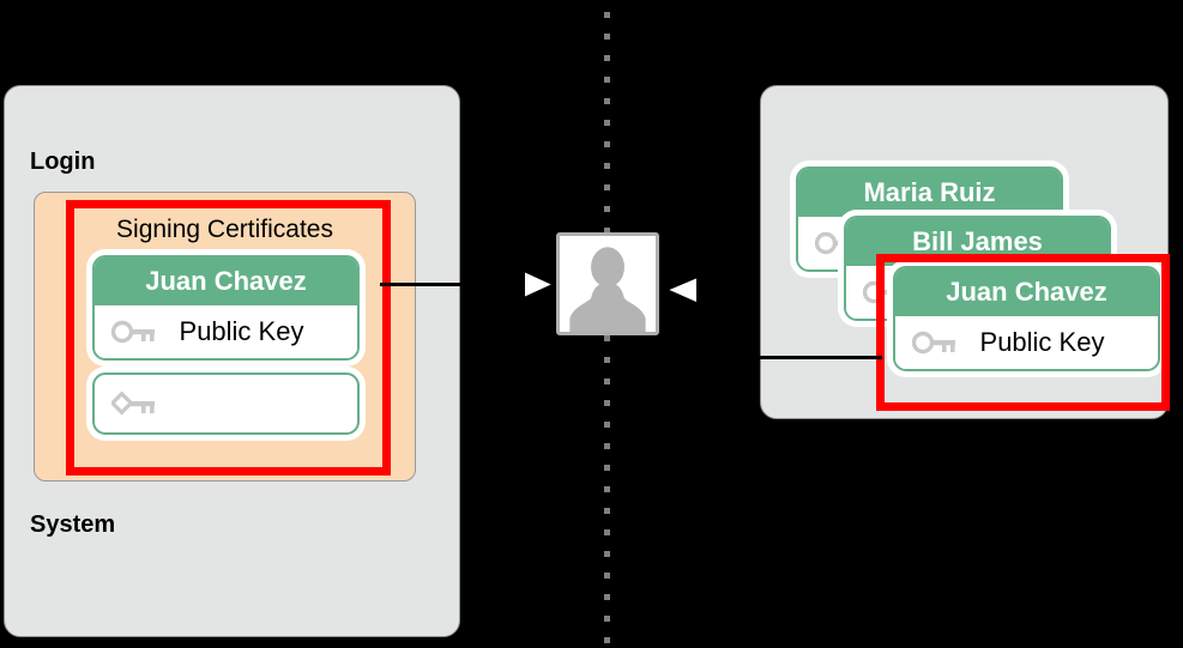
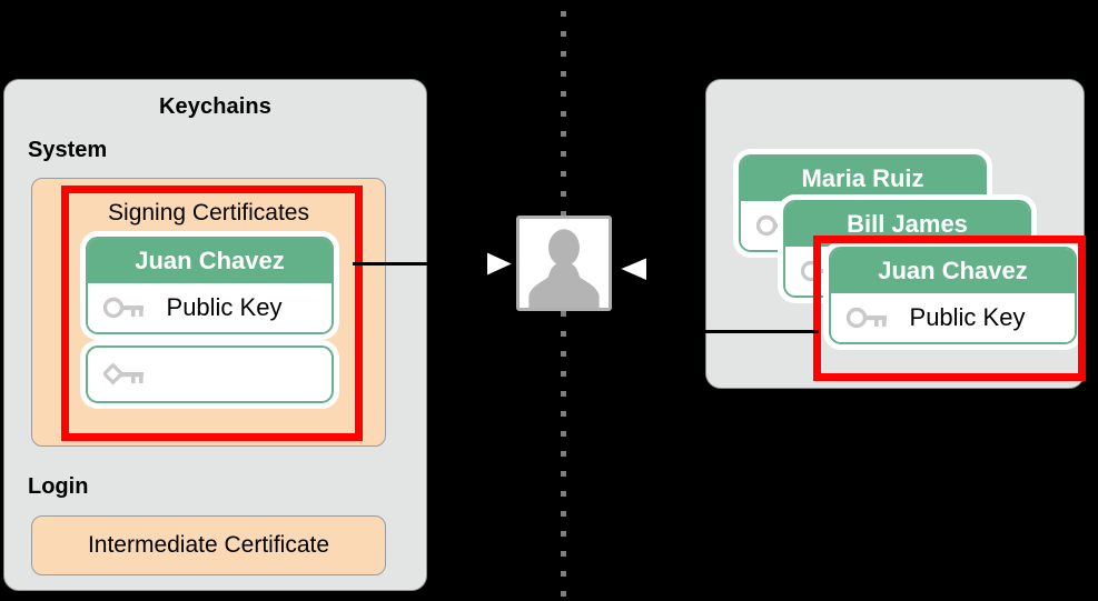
+ Keychains
- Login
+ System
  Signing Certificates
  Juan Chavez
  Public Key
- System
+ Login
+ Intermediate Certificate
  Maria Ruiz
  Bill James
  Juan Chavez
  Public Key
